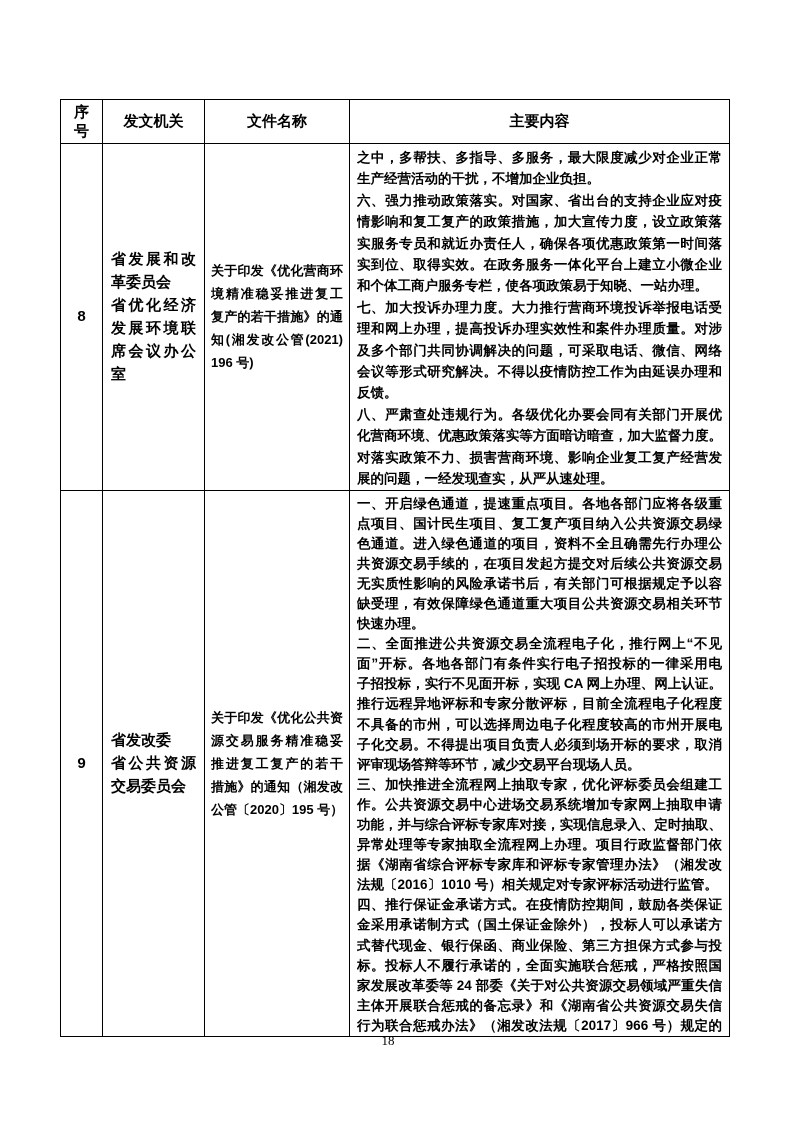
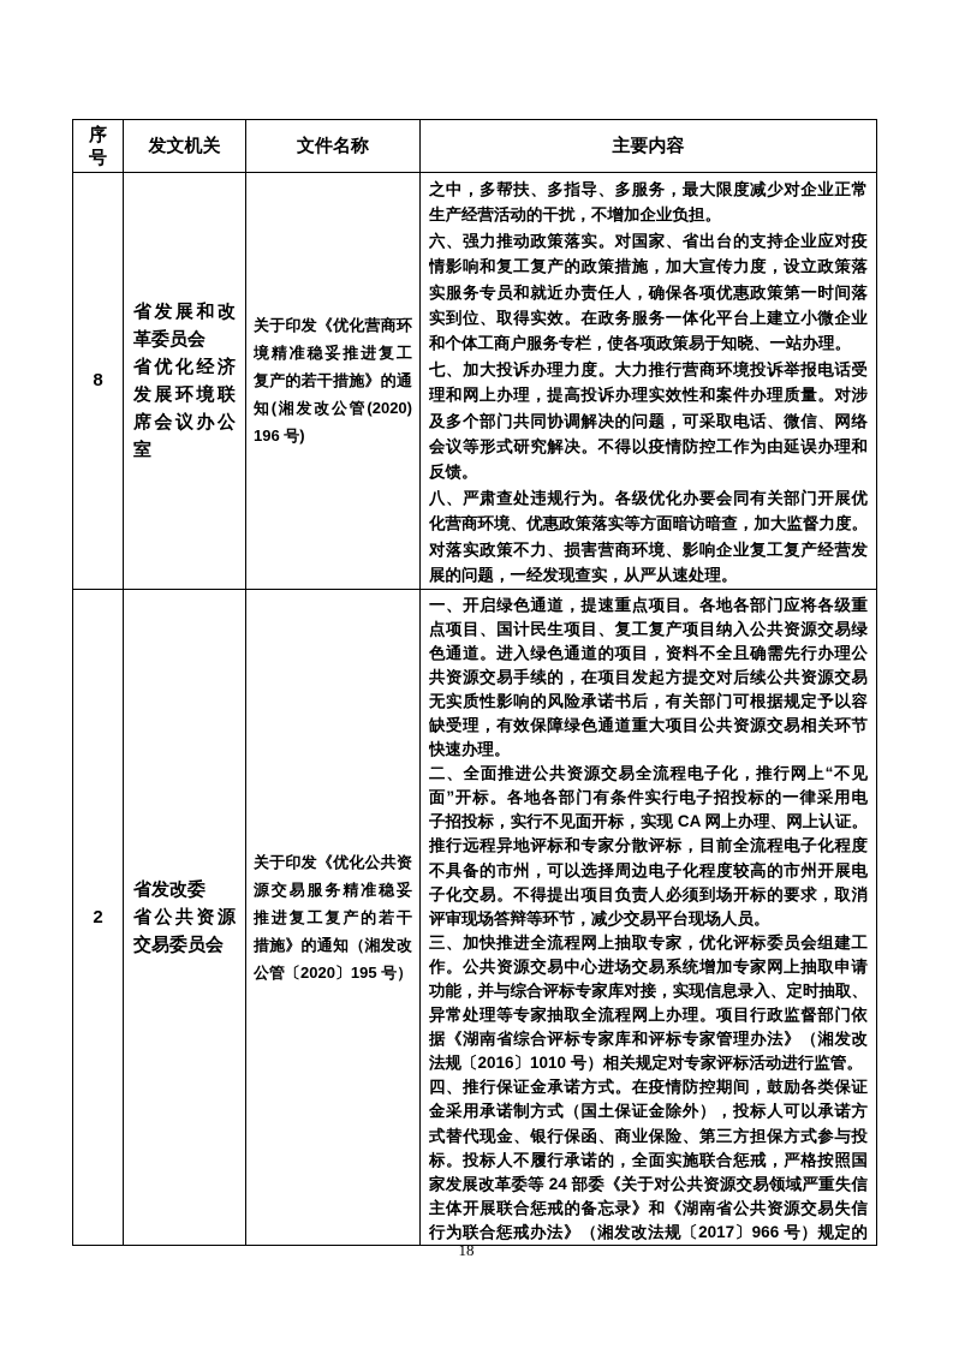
  序号	发文机关	文件名称	主要内容
- 8	省发展和改革委员会省优化经济发展环境联席会议办公室	关于印发《优化营商环境精准稳妥推进复工复产的若干措施》的通知(湘发改公管(2021)196 号)	之中，多帮扶、多指导、多服务，最大限度减少对企业正常生产经营活动的干扰，不增加企业负担。六、强力推动政策落实。对国家、省出台的支持企业应对疫情影响和复工复产的政策措施，加大宣传力度，设立政策落实服务专员和就近办责任人，确保各项优惠政策第一时间落实到位、取得实效。在政务服务一体化平台上建立小微企业和个体工商户服务专栏，使各项政策易于知晓、一站办理。七、加大投诉办理力度。大力推行营商环境投诉举报电话受理和网上办理，提高投诉办理实效性和案件办理质量。对涉及多个部门共同协调解决的问题，可采取电话、微信、网络会议等形式研究解决。不得以疫情防控工作为由延误办理和反馈。八、严肃查处违规行为。各级优化办要会同有关部门开展优化营商环境、优惠政策落实等方面暗访暗查，加大监督力度。对落实政策不力、损害营商环境、影响企业复工复产经营发展的问题，一经发现查实，从严从速处理。
+ 8	省发展和改革委员会省优化经济发展环境联席会议办公室	关于印发《优化营商环境精准稳妥推进复工复产的若干措施》的通知(湘发改公管(2020)196 号)	之中，多帮扶、多指导、多服务，最大限度减少对企业正常生产经营活动的干扰，不增加企业负担。六、强力推动政策落实。对国家、省出台的支持企业应对疫情影响和复工复产的政策措施，加大宣传力度，设立政策落实服务专员和就近办责任人，确保各项优惠政策第一时间落实到位、取得实效。在政务服务一体化平台上建立小微企业和个体工商户服务专栏，使各项政策易于知晓、一站办理。七、加大投诉办理力度。大力推行营商环境投诉举报电话受理和网上办理，提高投诉办理实效性和案件办理质量。对涉及多个部门共同协调解决的问题，可采取电话、微信、网络会议等形式研究解决。不得以疫情防控工作为由延误办理和反馈。八、严肃查处违规行为。各级优化办要会同有关部门开展优化营商环境、优惠政策落实等方面暗访暗查，加大监督力度。对落实政策不力、损害营商环境、影响企业复工复产经营发展的问题，一经发现查实，从严从速处理。
- 9	省发改委省公共资源交易委员会	关于印发《优化公共资源交易服务精准稳妥推进复工复产的若干措施》的通知（湘发改公管〔2020〕195 号）	一、开启绿色通道，提速重点项目。各地各部门应将各级重点项目、国计民生项目、复工复产项目纳入公共资源交易绿色通道。进入绿色通道的项目，资料不全且确需先行办理公共资源交易手续的，在项目发起方提交对后续公共资源交易无实质性影响的风险承诺书后，有关部门可根据规定予以容缺受理，有效保障绿色通道重大项目公共资源交易相关环节快速办理。二、全面推进公共资源交易全流程电子化，推行网上“不见面”开标。各地各部门有条件实行电子招投标的一律采用电子招投标，实行不见面开标，实现 CA 网上办理、网上认证。推行远程异地评标和专家分散评标，目前全流程电子化程度不具备的市州，可以选择周边电子化程度较高的市州开展电子化交易。不得提出项目负责人必须到场开标的要求，取消评审现场答辩等环节，减少交易平台现场人员。三、加快推进全流程网上抽取专家，优化评标委员会组建工作。公共资源交易中心进场交易系统增加专家网上抽取申请功能，并与综合评标专家库对接，实现信息录入、定时抽取、异常处理等专家抽取全流程网上办理。项目行政监督部门依据《湖南省综合评标专家库和评标专家管理办法》（湘发改法规〔2016〕1010 号）相关规定对专家评标活动进行监管。四、推行保证金承诺方式。在疫情防控期间，鼓励各类保证金采用承诺制方式（国土保证金除外），投标人可以承诺方式替代现金、银行保函、商业保险、第三方担保方式参与投标。投标人不履行承诺的，全面实施联合惩戒，严格按照国家发展改革委等 24 部委《关于对公共资源交易领域严重失信主体开展联合惩戒的备忘录》和《湖南省公共资源交易失信行为联合惩戒办法》（湘发改法规〔2017〕966 号）规定的
+ 2	省发改委省公共资源交易委员会	关于印发《优化公共资源交易服务精准稳妥推进复工复产的若干措施》的通知（湘发改公管〔2020〕195 号）	一、开启绿色通道，提速重点项目。各地各部门应将各级重点项目、国计民生项目、复工复产项目纳入公共资源交易绿色通道。进入绿色通道的项目，资料不全且确需先行办理公共资源交易手续的，在项目发起方提交对后续公共资源交易无实质性影响的风险承诺书后，有关部门可根据规定予以容缺受理，有效保障绿色通道重大项目公共资源交易相关环节快速办理。二、全面推进公共资源交易全流程电子化，推行网上“不见面”开标。各地各部门有条件实行电子招投标的一律采用电子招投标，实行不见面开标，实现 CA 网上办理、网上认证。推行远程异地评标和专家分散评标，目前全流程电子化程度不具备的市州，可以选择周边电子化程度较高的市州开展电子化交易。不得提出项目负责人必须到场开标的要求，取消评审现场答辩等环节，减少交易平台现场人员。三、加快推进全流程网上抽取专家，优化评标委员会组建工作。公共资源交易中心进场交易系统增加专家网上抽取申请功能，并与综合评标专家库对接，实现信息录入、定时抽取、异常处理等专家抽取全流程网上办理。项目行政监督部门依据《湖南省综合评标专家库和评标专家管理办法》（湘发改法规〔2016〕1010 号）相关规定对专家评标活动进行监管。四、推行保证金承诺方式。在疫情防控期间，鼓励各类保证金采用承诺制方式（国土保证金除外），投标人可以承诺方式替代现金、银行保函、商业保险、第三方担保方式参与投标。投标人不履行承诺的，全面实施联合惩戒，严格按照国家发展改革委等 24 部委《关于对公共资源交易领域严重失信主体开展联合惩戒的备忘录》和《湖南省公共资源交易失信行为联合惩戒办法》（湘发改法规〔2017〕966 号）规定的
  18
